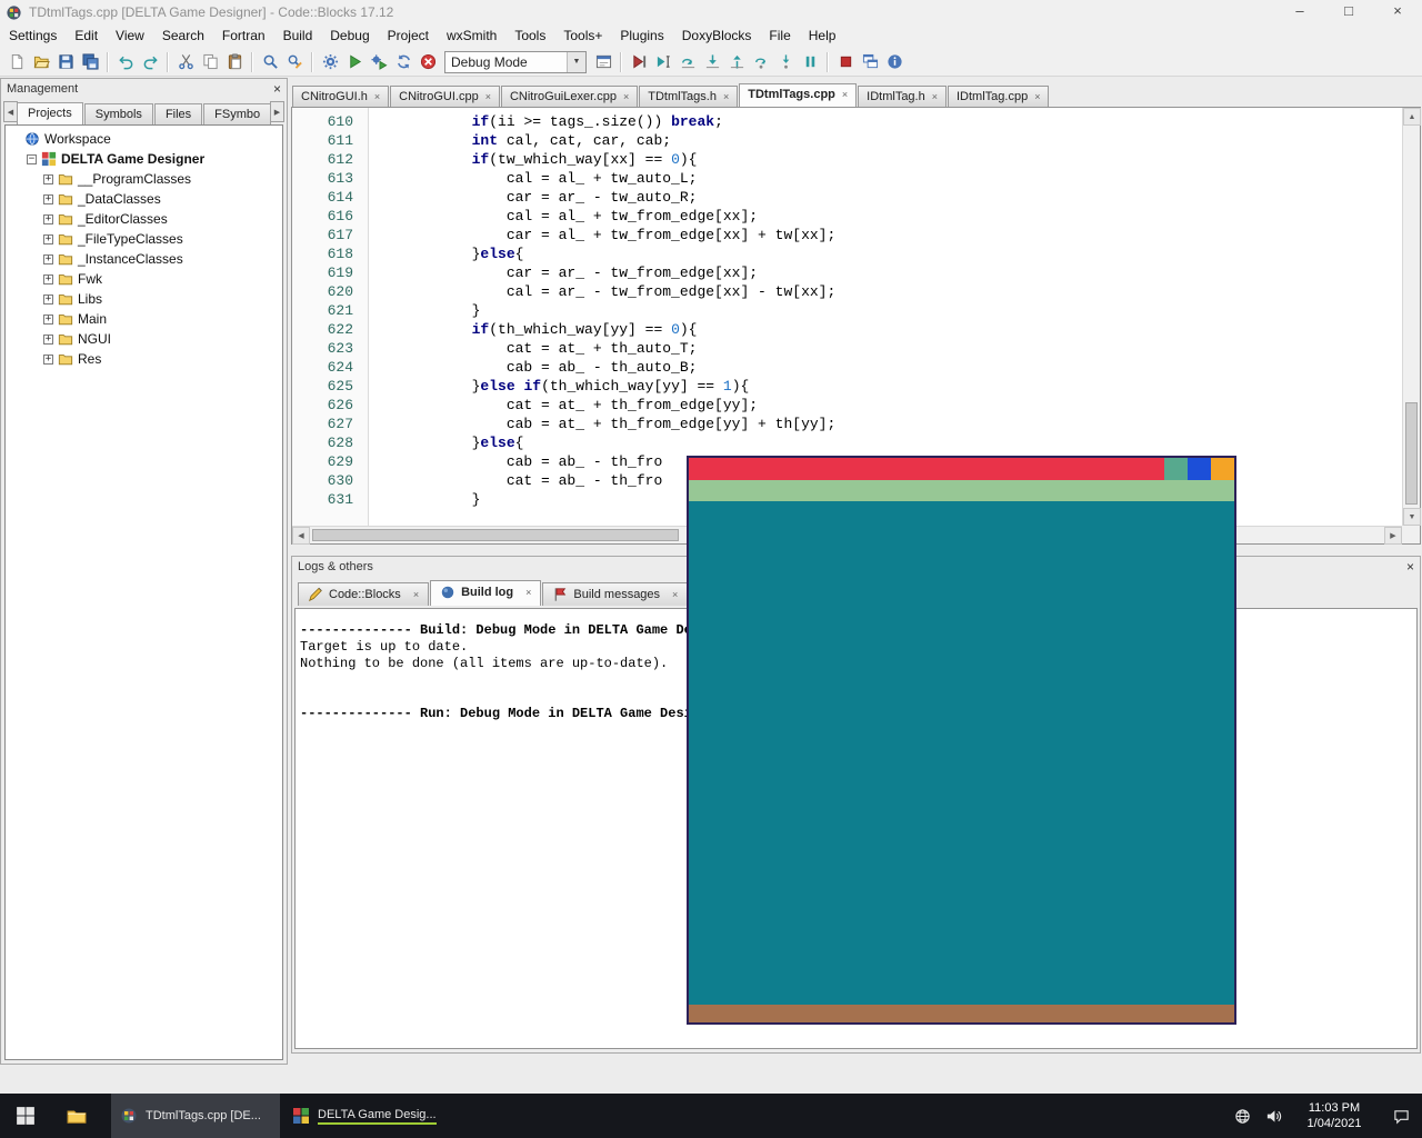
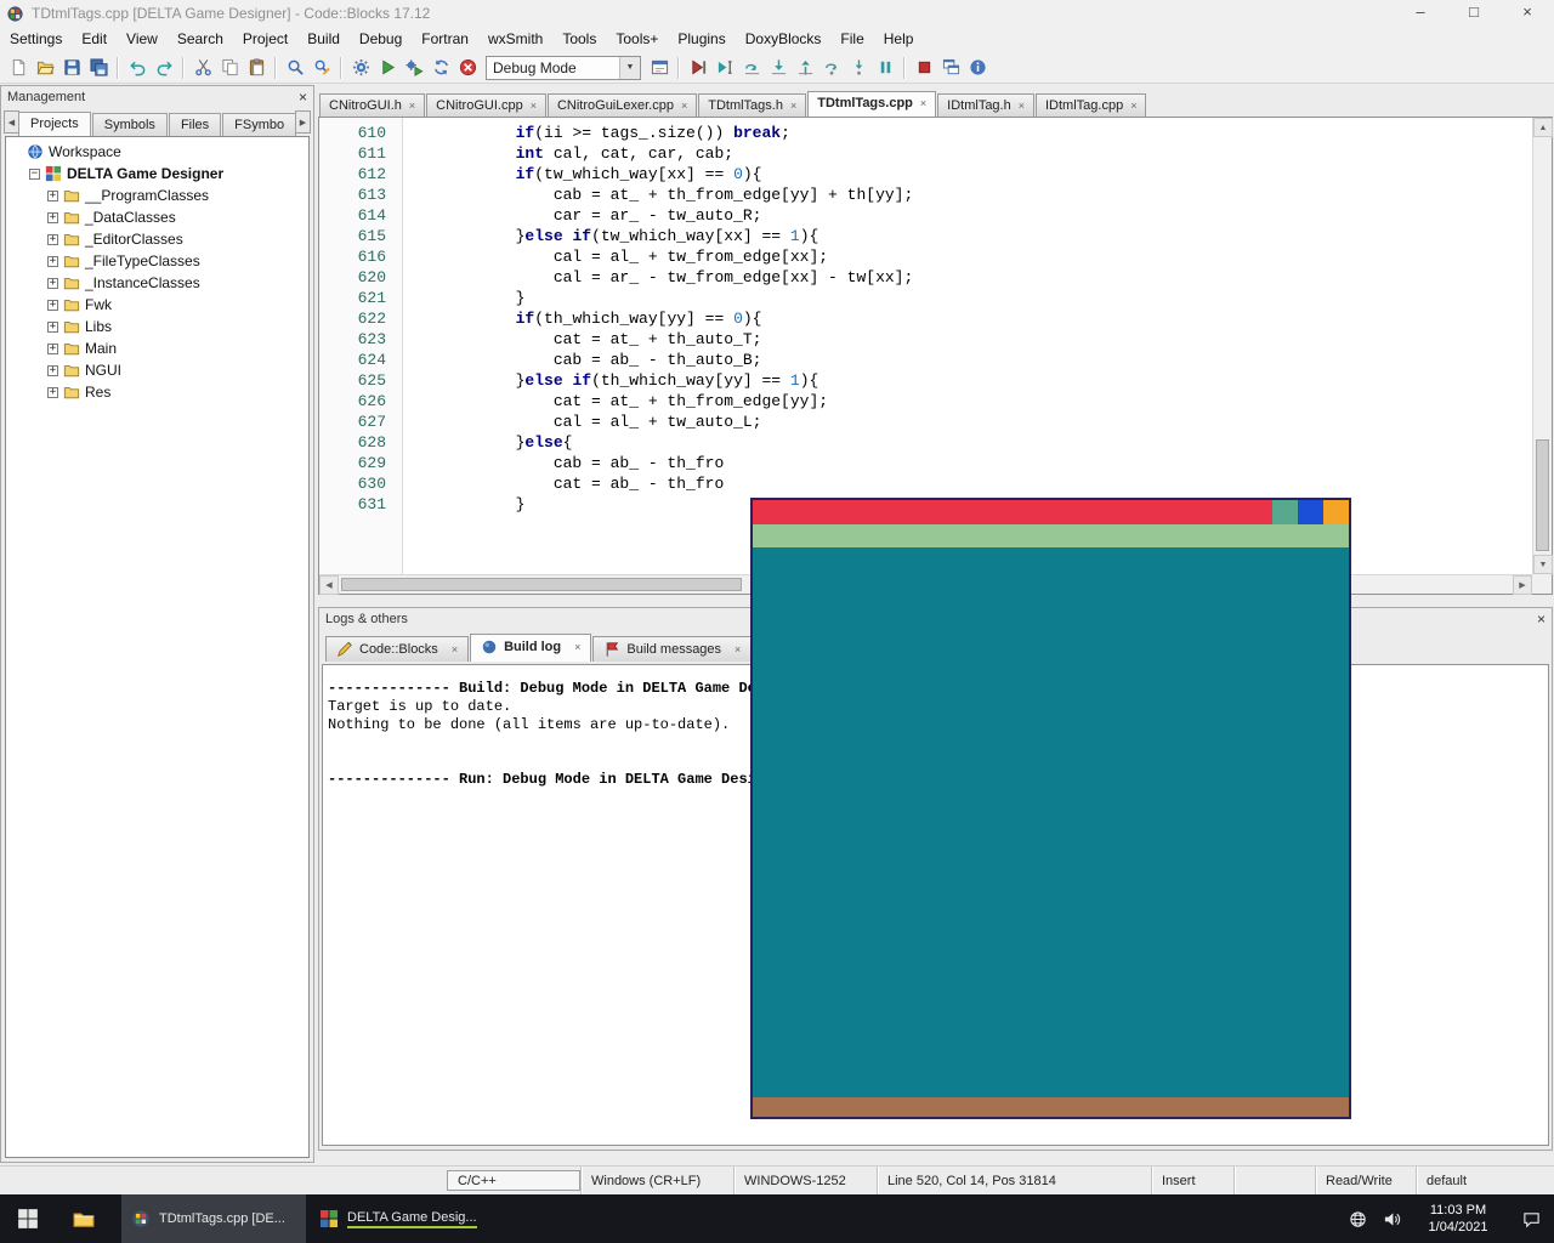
  TDtmlTags.cpp [DELTA Game Designer] - Code::Blocks 17.12
  –
  □
  ×
  Settings
  Edit
  View
  Search
- Fortran
+ Project
  Build
  Debug
- Project
+ Fortran
  wxSmith
  Tools
  Tools+
  Plugins
  DoxyBlocks
  File
  Help
  Debug Mode
  Management
  ×
  Projects
  Symbols
  Files
  FSymbo
  Workspace
  −
  DELTA Game Designer
  +
  __ProgramClasses
  +
  _DataClasses
  +
  _EditorClasses
  +
  _FileTypeClasses
  +
  _InstanceClasses
  +
  Fwk
  +
  Libs
  +
  Main
  +
  NGUI
  +
  Res
  CNitroGUI.h
  ×
  CNitroGUI.cpp
  ×
  CNitroGuiLexer.cpp
  ×
  TDtmlTags.h
  ×
  TDtmlTags.cpp
  ×
  IDtmlTag.h
  ×
  IDtmlTag.cpp
  ×
  610 if(ii >= tags_.size()) break;
  611 int cal, cat, car, cab;
  612 if(tw_which_way[xx] == 0){
- 613 cal = al_ + tw_auto_L;
+ 613 cab = at_ + th_from_edge[yy] + th[yy];
  614 car = ar_ - tw_auto_R;
+ 615 }else if(tw_which_way[xx] == 1){
  616 cal = al_ + tw_from_edge[xx];
- 617 car = al_ + tw_from_edge[xx] + tw[xx];
- 618 }else{
- 619 car = ar_ - tw_from_edge[xx];
  620 cal = ar_ - tw_from_edge[xx] - tw[xx];
  621 }
  622 if(th_which_way[yy] == 0){
  623 cat = at_ + th_auto_T;
  624 cab = ab_ - th_auto_B;
  625 }else if(th_which_way[yy] == 1){
  626 cat = at_ + th_from_edge[yy];
- 627 cab = at_ + th_from_edge[yy] + th[yy];
+ 627 cal = al_ + tw_auto_L;
  628 }else{
  629 cab = ab_ - th_fro
  630 cat = ab_ - th_fro
  631 }
  Logs & others
  ×
  Code::Blocks
  ×
  Build log
  ×
  Build messages
  ×
  -------------- Build: Debug Mode in DELTA Game D
  Target is up to date.
  Nothing to be done (all items are up-to-date).
  -------------- Run: Debug Mode in DELTA Game Des
+ C/C++
+ Windows (CR+LF)
+ WINDOWS-1252
+ Line 520, Col 14, Pos 31814
+ Insert
+ Read/Write
+ default
  TDtmlTags.cpp [DE...
  DELTA Game Desig...
  11:03 PM
  1/04/2021
